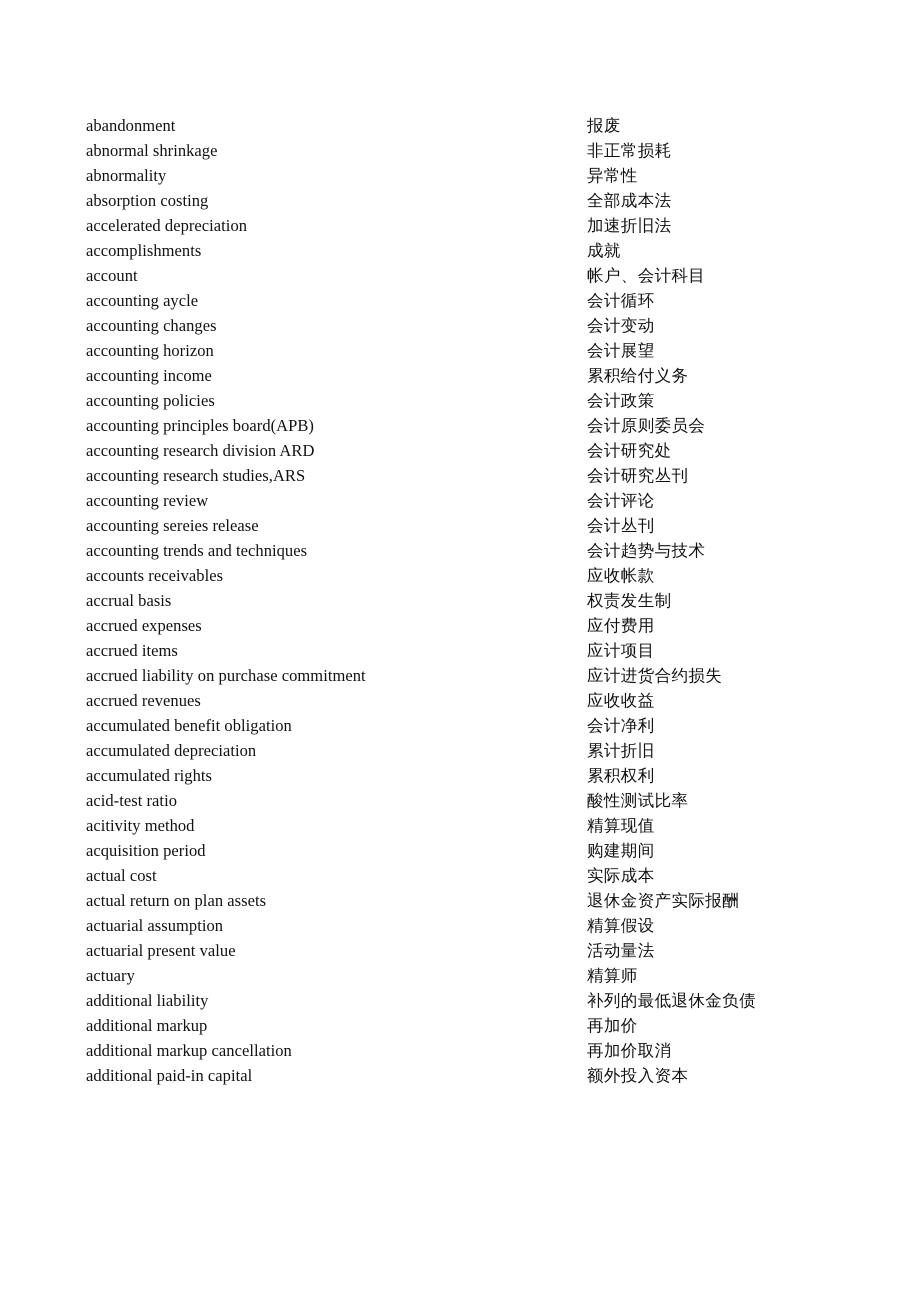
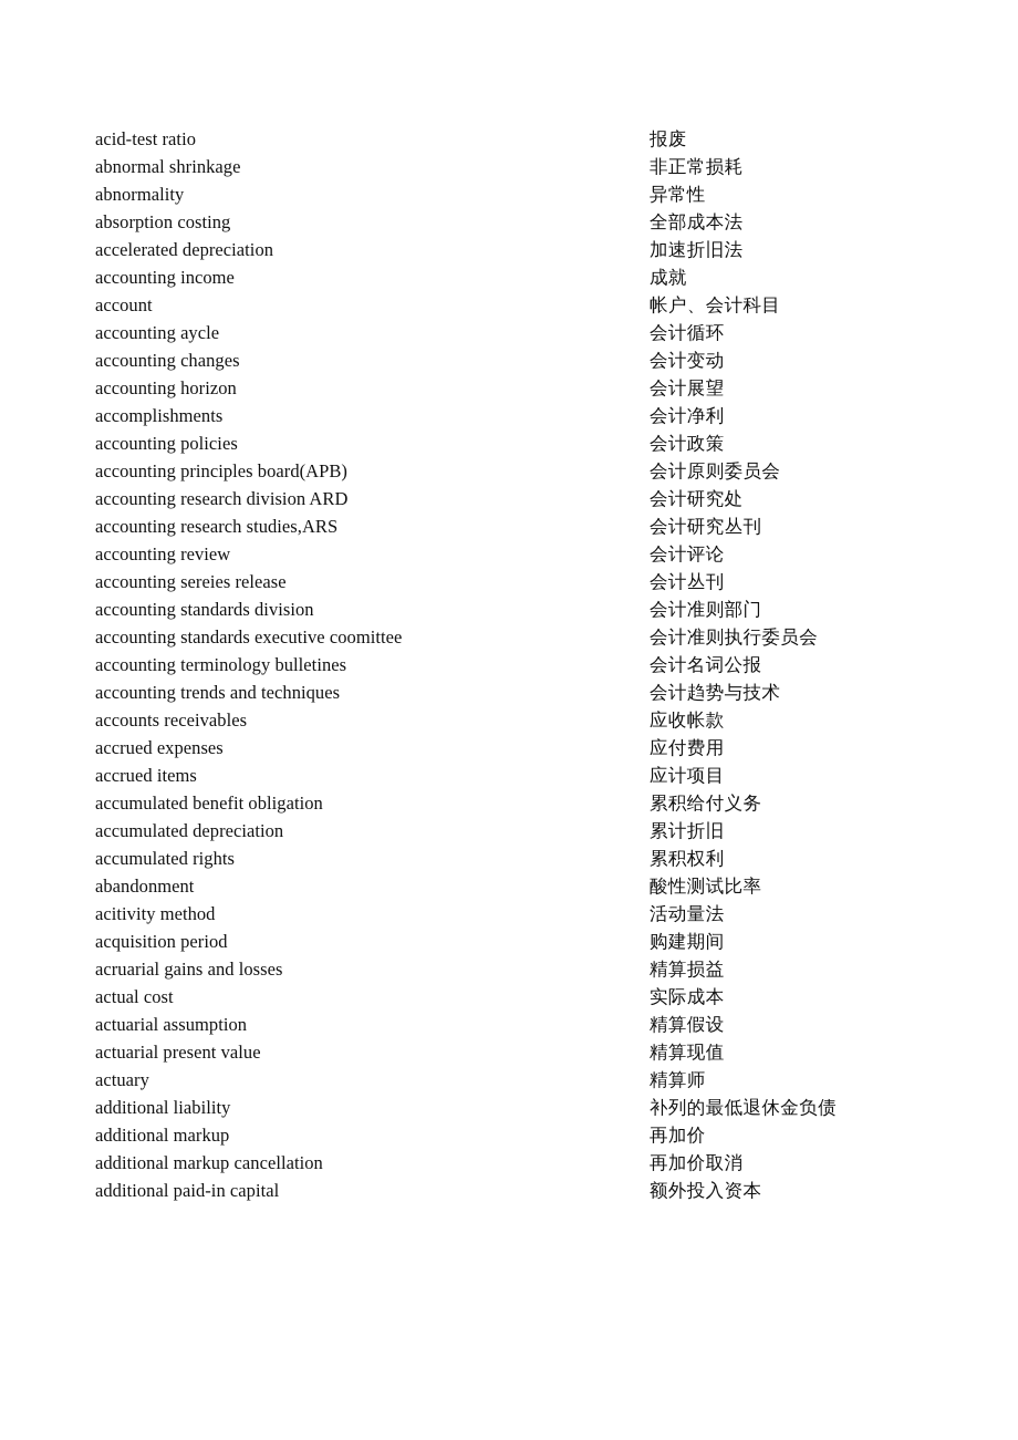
- abandonment
+ acid-test ratio
  报废
  abnormal shrinkage
  非正常损耗
  abnormality
  异常性
  absorption costing
  全部成本法
  accelerated depreciation
  加速折旧法
- accomplishments
+ accounting income
  成就
  account
  帐户、会计科目
  accounting aycle
  会计循环
  accounting changes
  会计变动
  accounting horizon
  会计展望
- accounting income
+ accomplishments
- 累积给付义务
+ 会计净利
  accounting policies
  会计政策
  accounting principles board(APB)
  会计原则委员会
  accounting research division ARD
  会计研究处
  accounting research studies,ARS
  会计研究丛刊
  accounting review
  会计评论
  accounting sereies release
  会计丛刊
+ accounting standards division
+ 会计准则部门
+ accounting standards executive coomittee
+ 会计准则执行委员会
+ accounting terminology bulletines
+ 会计名词公报
  accounting trends and techniques
  会计趋势与技术
  accounts receivables
  应收帐款
- accrual basis
- 权责发生制
  accrued expenses
  应付费用
  accrued items
  应计项目
- accrued liability on purchase commitment
- 应计进货合约损失
- accrued revenues
- 应收收益
  accumulated benefit obligation
- 会计净利
+ 累积给付义务
  accumulated depreciation
  累计折旧
  accumulated rights
  累积权利
- acid-test ratio
+ abandonment
  酸性测试比率
  acitivity method
- 精算现值
+ 活动量法
  acquisition period
  购建期间
+ acruarial gains and losses
+ 精算损益
  actual cost
  实际成本
- actual return on plan assets
- 退休金资产实际报酬
  actuarial assumption
  精算假设
  actuarial present value
- 活动量法
+ 精算现值
  actuary
  精算师
  additional liability
  补列的最低退休金负债
  additional markup
  再加价
  additional markup cancellation
  再加价取消
  additional paid-in capital
  额外投入资本
